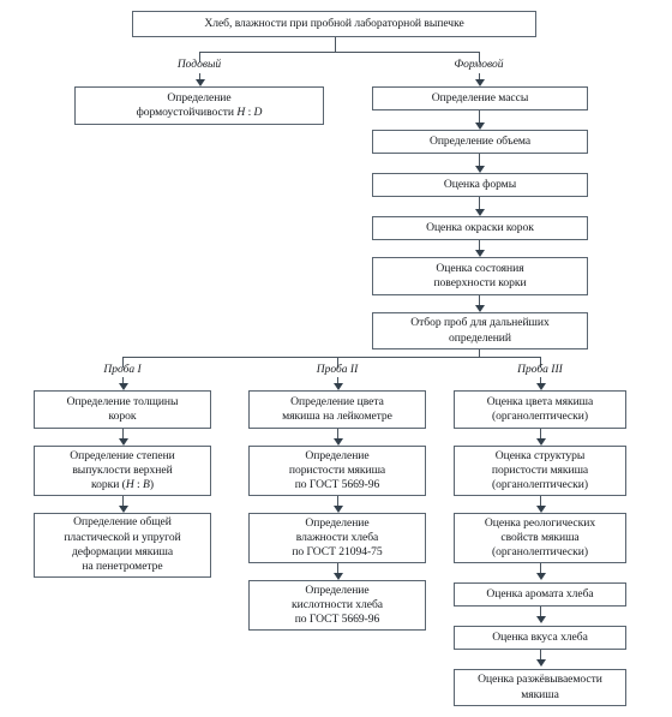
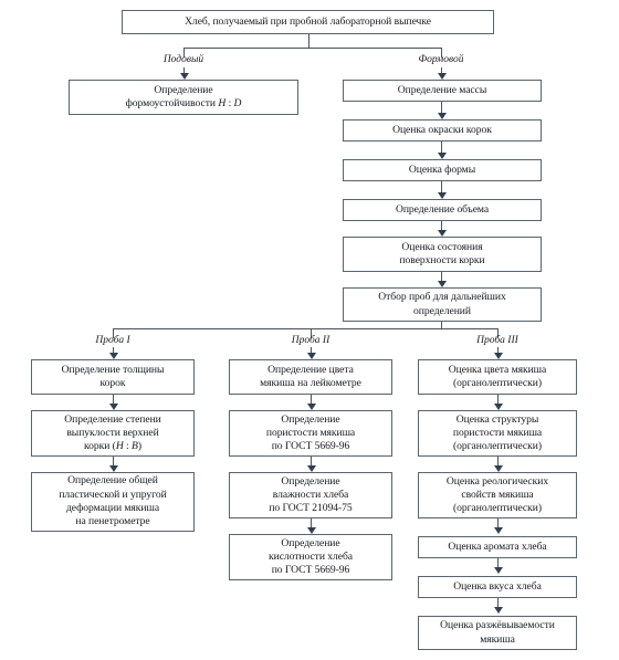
- Хлеб, влажности при пробной лабораторной выпечке
+ Хлеб, получаемый при пробной лабораторной выпечке
  Подовый
  Формовой
  Определение
  формоустойчивости H : D
  Определение массы
- Определение объема
+ Оценка окраски корок
  Оценка формы
- Оценка окраски корок
+ Определение объема
  Оценка состояния
  поверхности корки
  Отбор проб для дальнейших
  определений
  Проба I
  Проба II
  Проба III
  Определение толщины
  корок
  Определение степени
  выпуклости верхней
  корки (H : B)
  Определение общей
  пластической и упругой
  деформации мякиша
  на пенетрометре
  Определение цвета
  мякиша на лейкометре
  Определение
  пористости мякиша
  по ГОСТ 5669-96
  Определение
  влажности хлеба
  по ГОСТ 21094-75
  Определение
  кислотности хлеба
  по ГОСТ 5669-96
  Оценка цвета мякиша
  (органолептически)
  Оценка структуры
  пористости мякиша
  (органолептически)
  Оценка реологических
  свойств мякиша
  (органолептически)
  Оценка аромата хлеба
  Оценка вкуса хлеба
  Оценка разжёвываемости
  мякиша
